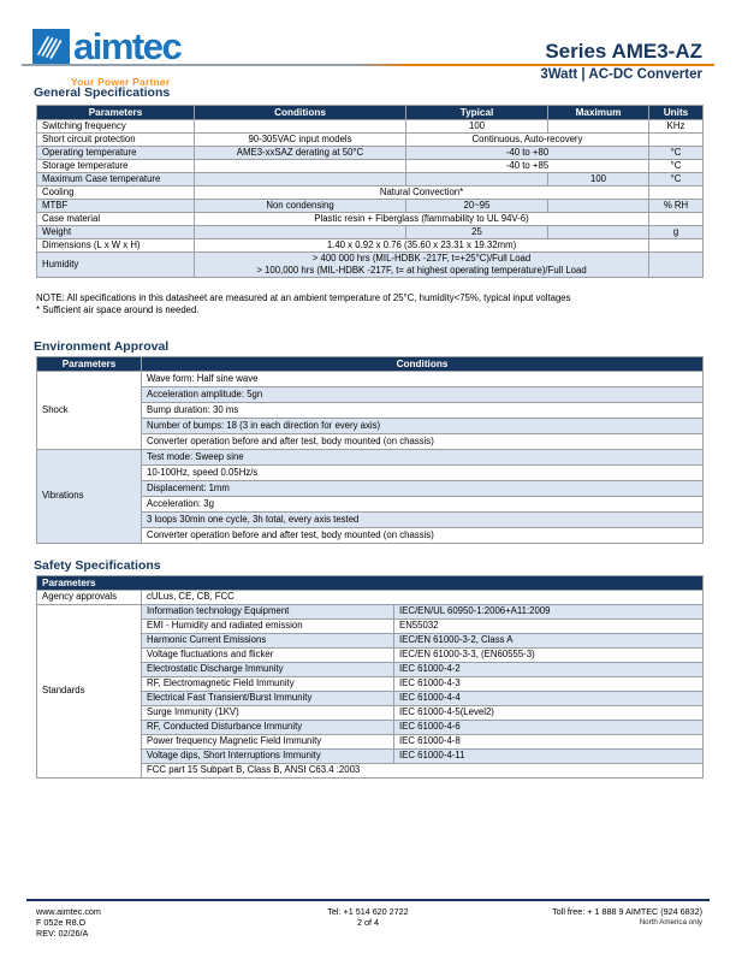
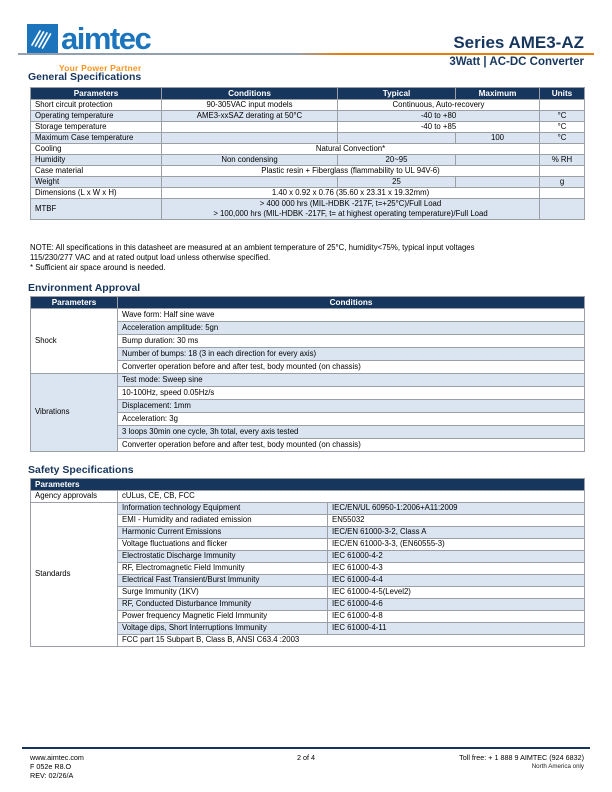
  aimtec
  Your Power Partner
  Series AME3-AZ
  3Watt | AC-DC Converter
  General Specifications
  Parameters	Conditions	Typical	Maximum	Units
- Switching frequency		100		KHz
  Short circuit protection	90-305VAC input models	Continuous, Auto-recovery
  Operating temperature	AME3-xxSAZ derating at 50°C	-40 to +80	°C
  Storage temperature		-40 to +85	°C
  Maximum Case temperature			100	°C
  Cooling	Natural Convection*
- MTBF	Non condensing	20~95		% RH
+ Humidity	Non condensing	20~95		% RH
  Case material	Plastic resin + Fiberglass (flammability to UL 94V-6)
  Weight		25		g
  Dimensions (L x W x H)	1.40 x 0.92 x 0.76 (35.60 x 23.31 x 19.32mm)
- Humidity	> 400 000 hrs (MIL-HDBK -217F, t=+25°C)/Full Load > 100,000 hrs (MIL-HDBK -217F, t= at highest operating temperature)/Full Load
+ MTBF	> 400 000 hrs (MIL-HDBK -217F, t=+25°C)/Full Load > 100,000 hrs (MIL-HDBK -217F, t= at highest operating temperature)/Full Load
  NOTE: All specifications in this datasheet are measured at an ambient temperature of 25°C, humidity<75%, typical input voltages
+ 115/230/277 VAC and at rated output load unless otherwise specified.
  * Sufficient air space around is needed.
  Environment Approval
  Parameters	Conditions
  Shock	Wave form: Half sine wave
  Acceleration amplitude: 5gn
  Bump duration: 30 ms
  Number of bumps: 18 (3 in each direction for every axis)
  Converter operation before and after test, body mounted (on chassis)
  Vibrations	Test mode: Sweep sine
  10-100Hz, speed 0.05Hz/s
  Displacement: 1mm
  Acceleration: 3g
  3 loops 30min one cycle, 3h total, every axis tested
  Converter operation before and after test, body mounted (on chassis)
  Safety Specifications
  Parameters
  Agency approvals	cULus, CE, CB, FCC
  Standards	Information technology Equipment	IEC/EN/UL 60950-1:2006+A11:2009
  EMI - Humidity and radiated emission	EN55032
  Harmonic Current Emissions	IEC/EN 61000-3-2, Class A
  Voltage fluctuations and flicker	IEC/EN 61000-3-3, (EN60555-3)
  Electrostatic Discharge Immunity	IEC 61000-4-2
  RF, Electromagnetic Field Immunity	IEC 61000-4-3
  Electrical Fast Transient/Burst Immunity	IEC 61000-4-4
  Surge Immunity (1KV)	IEC 61000-4-5(Level2)
  RF, Conducted Disturbance Immunity	IEC 61000-4-6
  Power frequency Magnetic Field Immunity	IEC 61000-4-8
  Voltage dips, Short Interruptions Immunity	IEC 61000-4-11
  FCC part 15 Subpart B, Class B, ANSI C63.4 :2003
  www.aimtec.com
  F 052e R8.O
  REV: 02/26/A
- Tel: +1 514 620 2722
  2 of 4
  Toll free: + 1 888 9 AIMTEC (924 6832)
